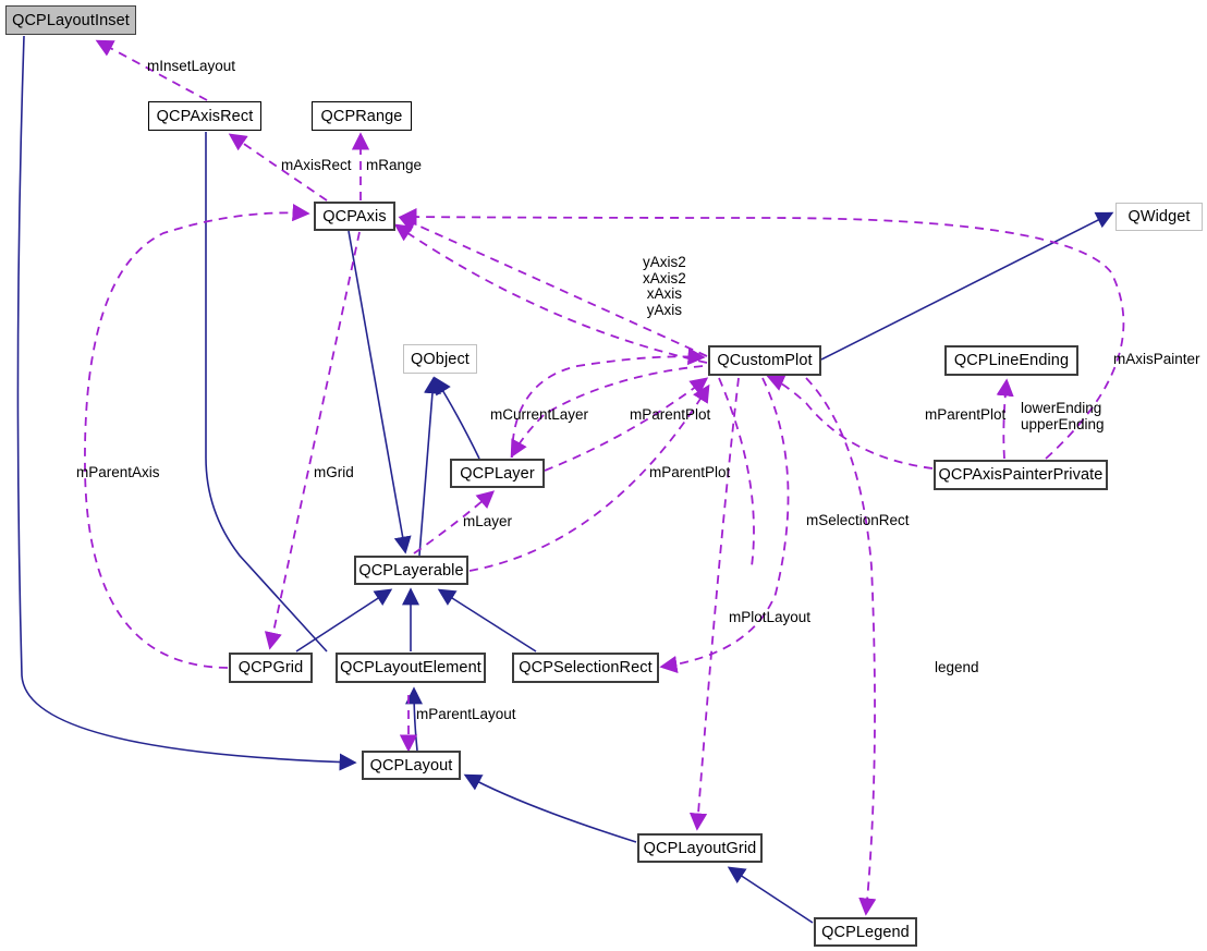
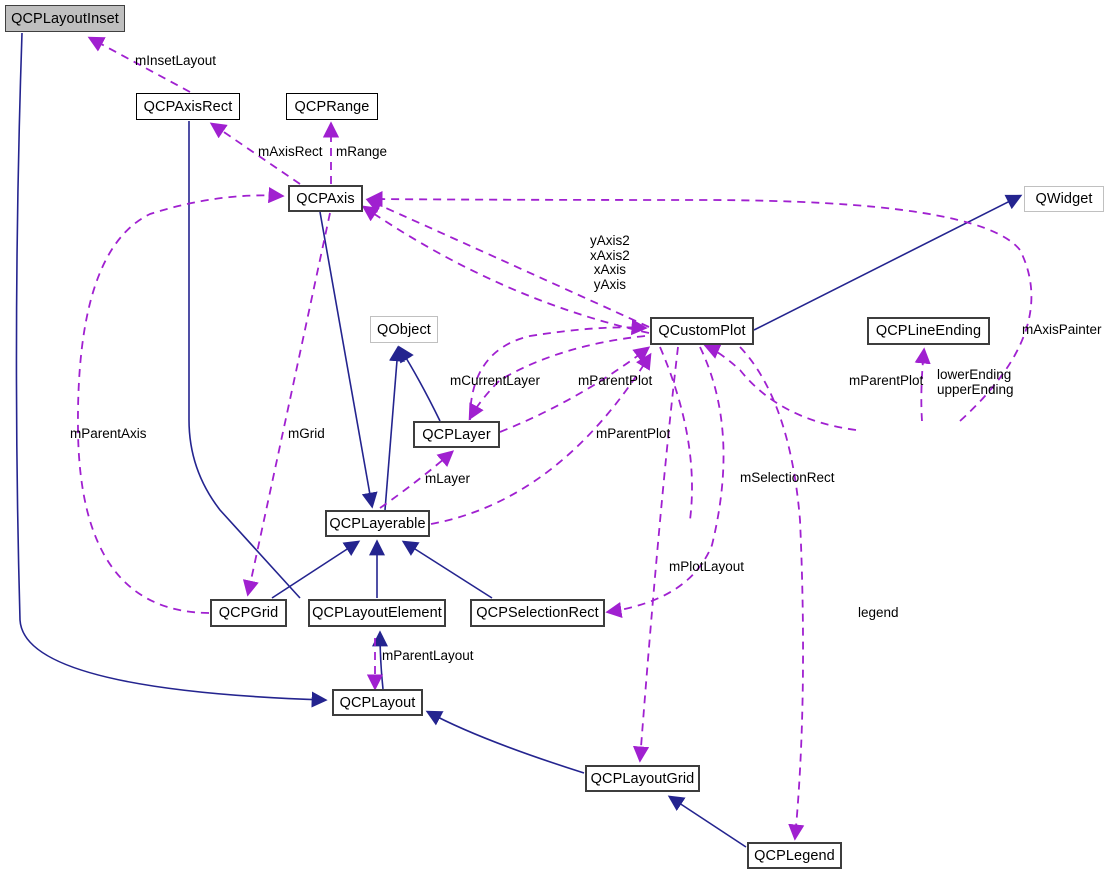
  QCPLayoutInset
  QCPAxisRect
  QCPRange
  QCPAxis
  QWidget
  QObject
  QCustomPlot
  QCPLineEnding
  QCPLayer
- QCPAxisPainterPrivate
  QCPLayerable
  QCPGrid
  QCPLayoutElement
  QCPSelectionRect
  QCPLayout
  QCPLayoutGrid
  QCPLegend
  mInsetLayout
  mAxisRect
  mRange
  yAxis2
  xAxis2
  xAxis
  yAxis
  mAxisPainter
  mParentAxis
  mGrid
  mCurrentLayer
  mParentPlot
  mParentPlot
  mParentPlot
  lowerEnding
  upperEnding
  mLayer
  mSelectionRect
  mPlotLayout
  legend
  mParentLayout
